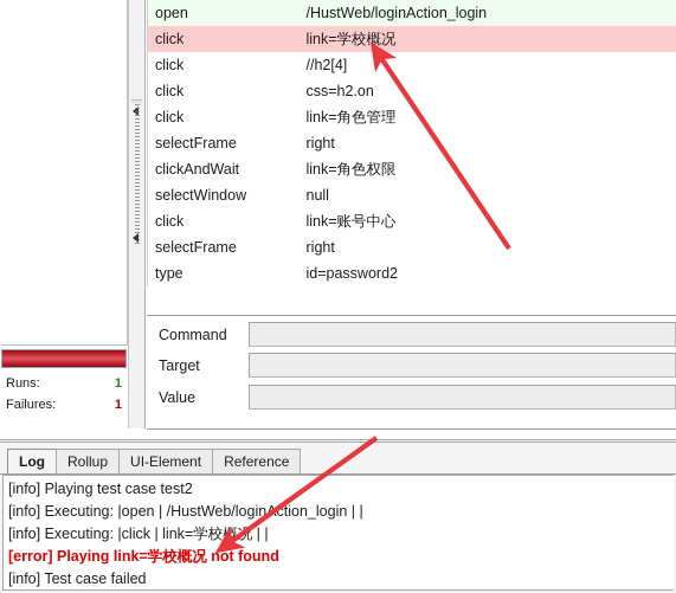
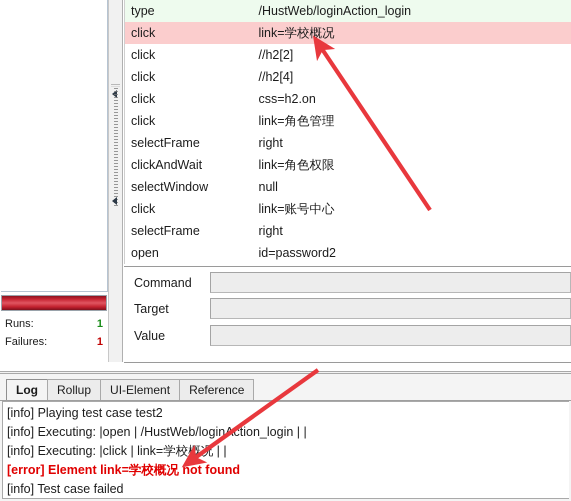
  Runs:
  1
  Failures:
  1
- open	/HustWeb/loginAction_login
+ type	/HustWeb/loginAction_login
  click	link=学校概况
+ click	//h2[2]
  click	//h2[4]
  click	css=h2.on
  click	link=角色管理
  selectFrame	right
  clickAndWait	link=角色权限
  selectWindow	null
  click	link=账号中心
  selectFrame	right
- type	id=password2
+ open	id=password2
  Command
  Target
  Value
  Log
  Rollup
  UI-Element
  Reference
  [info] Playing test case test2
  [info] Executing: |open | /HustWeb/loginction_login | |
  [info] Executing: |click | link=学校概 | |
- [error] Playing link=学校概况 not found
+ [error] Element link=学校概况 not found
  [info] Test case failed
